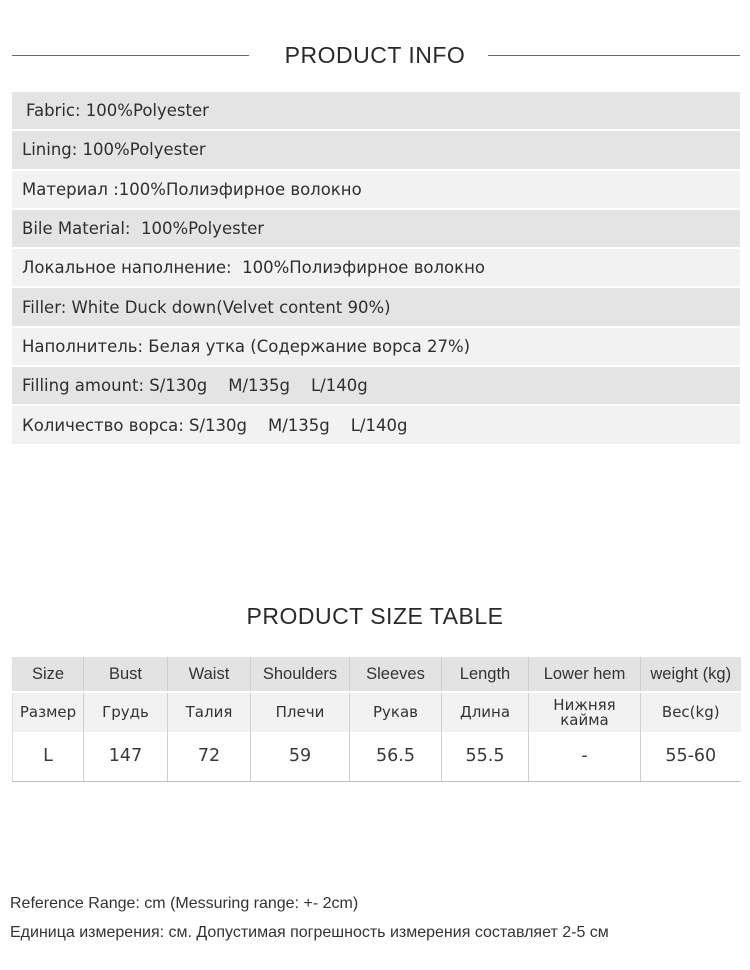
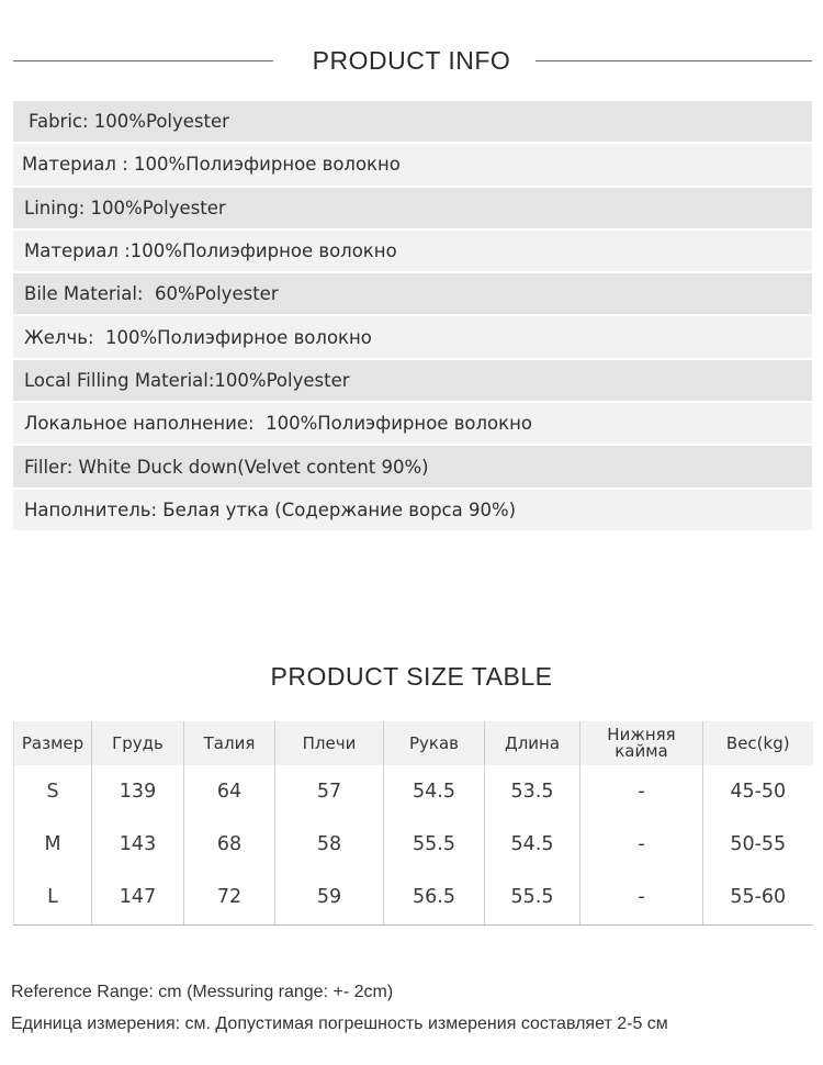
  PRODUCT INFO
  Fabric: 100%Polyester
+ Материал : 100%Полиэфирное волокно
  Lining: 100%Polyester
  Материал :100%Полиэфирное волокно
- Bile Material: 100%Polyester
+ Bile Material: 60%Polyester
+ Желчь: 100%Полиэфирное волокно
+ Local Filling Material:100%Polyester
  Локальное наполнение: 100%Полиэфирное волокно
  Filler: White Duck down(Velvet content 90%)
- Наполнитель: Белая утка (Содержание ворса 27%)
+ Наполнитель: Белая утка (Содержание ворса 90%)
- Filling amount: S/130g M/135g L/140g
- Количество ворса: S/130g M/135g L/140g
  PRODUCT SIZE TABLE
- Size	Bust	Waist	Shoulders	Sleeves	Length	Lower hem	weight (kg)
  Размер	Грудь	Талия	Плечи	Рукав	Длина	Нижняя кайма	Вес(kg)
+ S	139	64	57	54.5	53.5	-	45-50
+ M	143	68	58	55.5	54.5	-	50-55
  L	147	72	59	56.5	55.5	-	55-60
  Reference Range: cm (Messuring range: +- 2cm)
  Единица измерения: см. Допустимая погрешность измерения составляет 2-5 см
